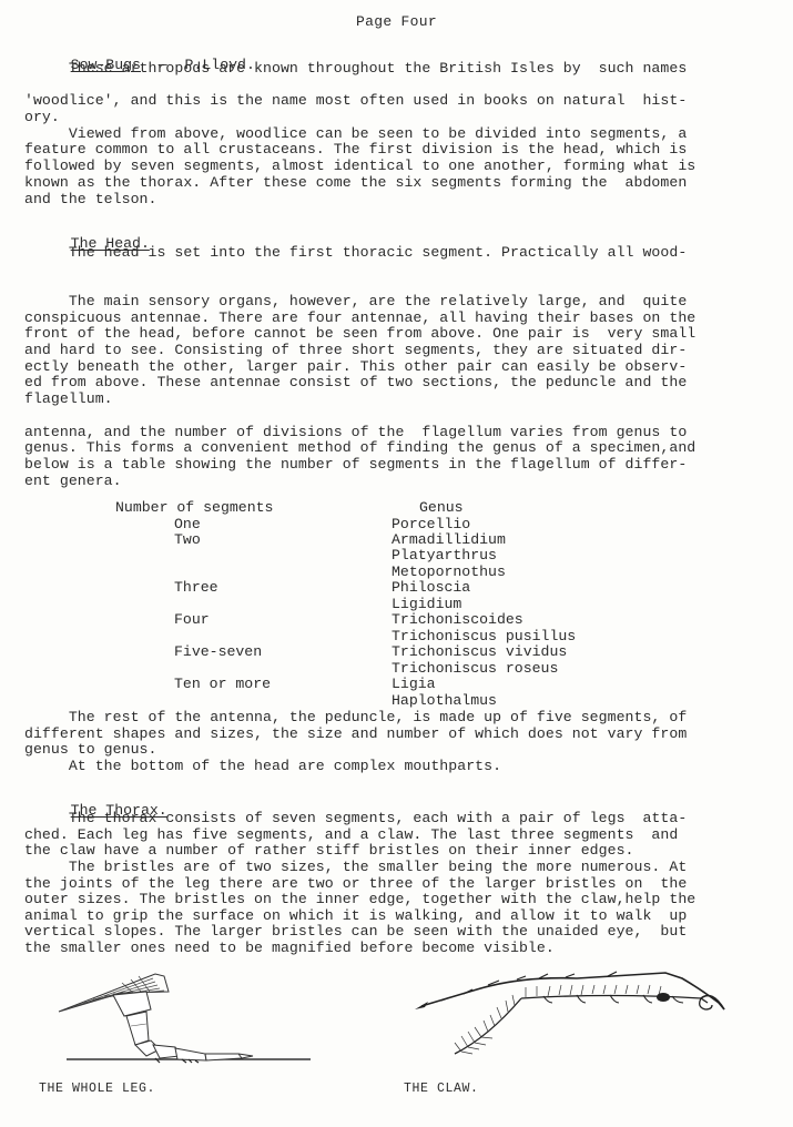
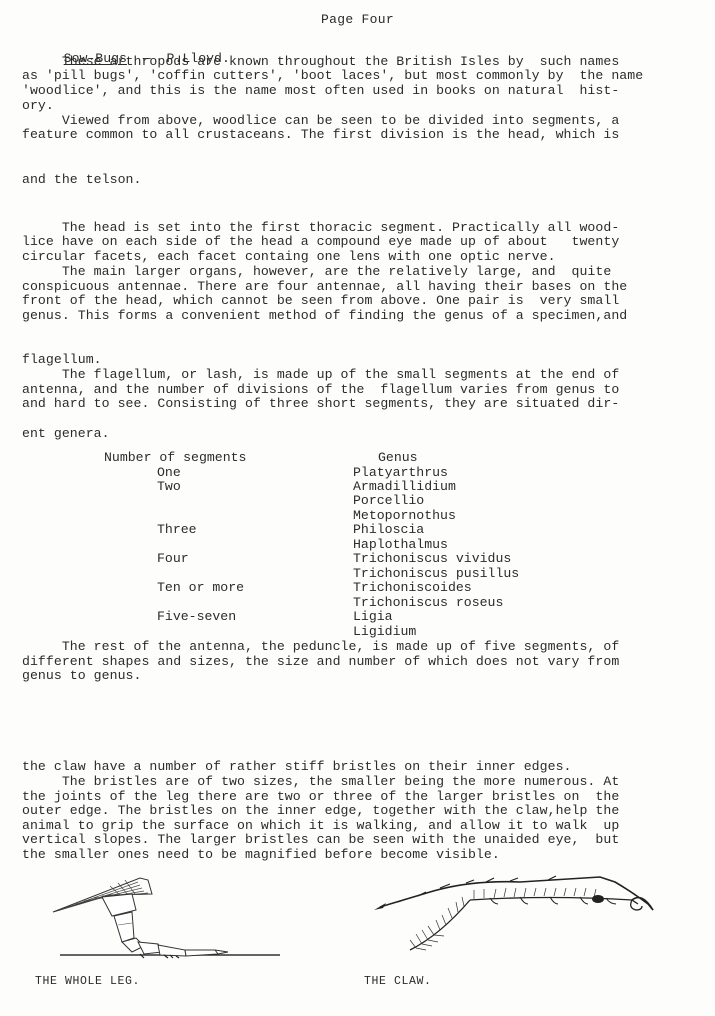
  Page Four
  Sow-Bugs — P.Lloyd.
  These arthropods are known throughout the British Isles by such names
+ as 'pill bugs', 'coffin cutters', 'boot laces', but most commonly by the name
  'woodlice', and this is the name most often used in books on natural hist-
  ory.
  Viewed from above, woodlice can be seen to be divided into segments, a
  feature common to all crustaceans. The first division is the head, which is
- followed by seven segments, almost identical to one another, forming what is
- known as the thorax. After these come the six segments forming the abdomen
  and the telson.
- The Head.
  The head is set into the first thoracic segment. Practically all wood-
+ lice have on each side of the head a compound eye made up of about twenty
+ circular facets, each facet containg one lens with one optic nerve.
- The main sensory organs, however, are the relatively large, and quite
+ The main larger organs, however, are the relatively large, and quite
  conspicuous antennae. There are four antennae, all having their bases on the
- front of the head, before cannot be seen from above. One pair is very small
+ front of the head, which cannot be seen from above. One pair is very small
- and hard to see. Consisting of three short segments, they are situated dir-
+ genus. This forms a convenient method of finding the genus of a specimen,and
- ectly beneath the other, larger pair. This other pair can easily be observ-
- ed from above. These antennae consist of two sections, the peduncle and the
  flagellum.
+ The flagellum, or lash, is made up of the small segments at the end of
  antenna, and the number of divisions of the flagellum varies from genus to
- genus. This forms a convenient method of finding the genus of a specimen,and
+ and hard to see. Consisting of three short segments, they are situated dir-
- below is a table showing the number of segments in the flagellum of differ-
  ent genera.
  Number of segments
  Genus
  One
- Porcellio
+ Platyarthrus
  Two
  Armadillidium
- Platyarthrus
+ Porcellio
  Metopornothus
  Three
  Philoscia
- Ligidium
+ Haplothalmus
  Four
- Trichoniscoides
+ Trichoniscus vividus
  Trichoniscus pusillus
- Five-seven
+ Ten or more
- Trichoniscus vividus
+ Trichoniscoides
  Trichoniscus roseus
- Ten or more
+ Five-seven
  Ligia
- Haplothalmus
+ Ligidium
  The rest of the antenna, the peduncle, is made up of five segments, of
  different shapes and sizes, the size and number of which does not vary from
  genus to genus.
- At the bottom of the head are complex mouthparts.
- The Thorax.
- The thorax consists of seven segments, each with a pair of legs atta-
- ched. Each leg has five segments, and a claw. The last three segments and
  the claw have a number of rather stiff bristles on their inner edges.
  The bristles are of two sizes, the smaller being the more numerous. At
  the joints of the leg there are two or three of the larger bristles on the
- outer sizes. The bristles on the inner edge, together with the claw,help the
+ outer edge. The bristles on the inner edge, together with the claw,help the
  animal to grip the surface on which it is walking, and allow it to walk up
  vertical slopes. The larger bristles can be seen with the unaided eye, but
  the smaller ones need to be magnified before become visible.
  THE WHOLE LEG.
  THE CLAW.
